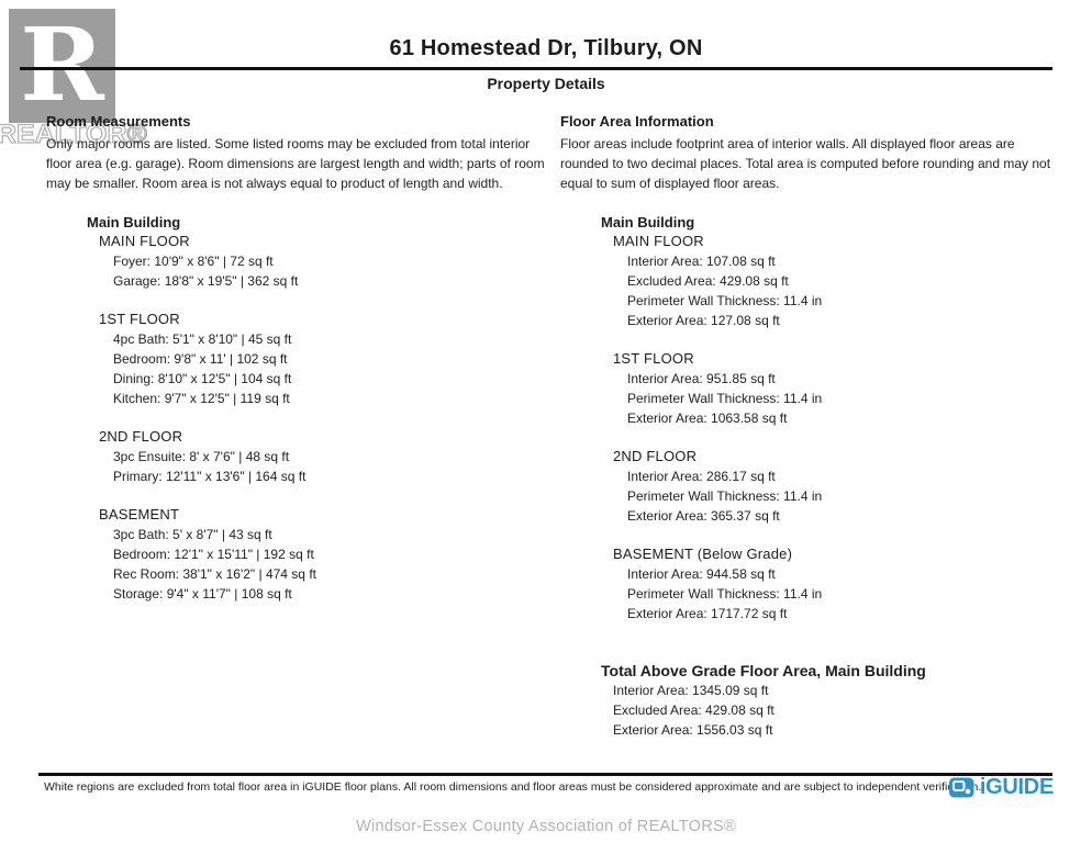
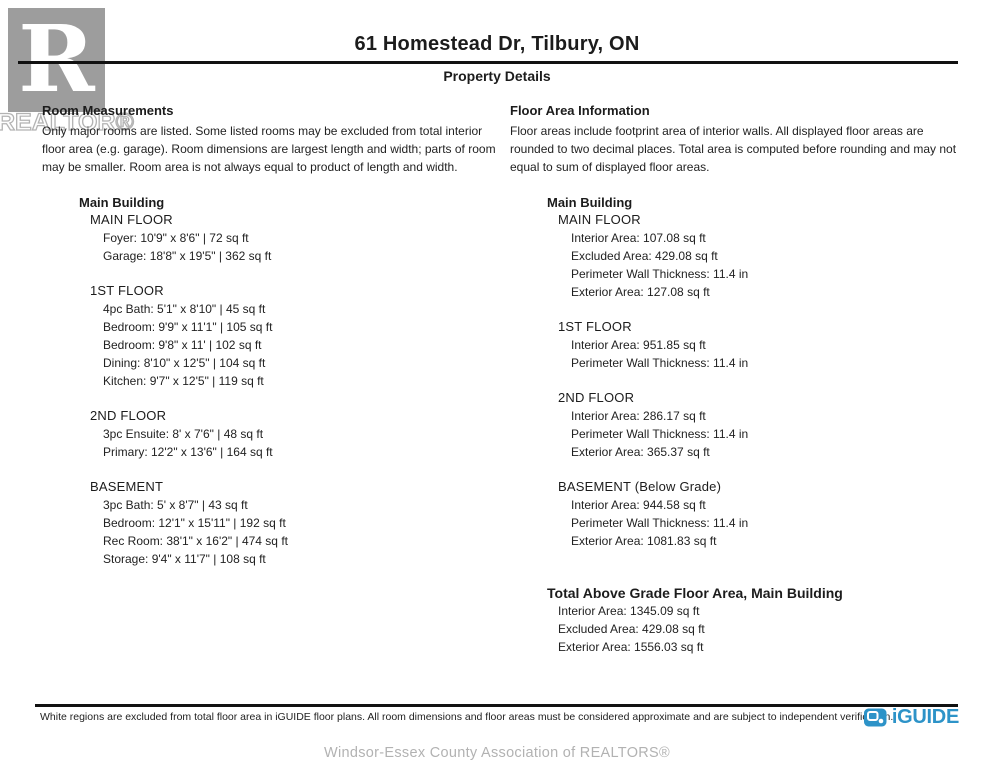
  R
  REALTOR®
  61 Homestead Dr, Tilbury, ON
  Property Details
  Room Measurements
  Only major rooms are listed. Some listed rooms may be excluded from total interior floor area (e.g. garage). Room dimensions are largest length and width; parts of room may be smaller. Room area is not always equal to product of length and width.
  Main Building
  MAIN FLOOR
  Foyer: 10'9" x 8'6" | 72 sq ft
  Garage: 18'8" x 19'5" | 362 sq ft
  1ST FLOOR
  4pc Bath: 5'1" x 8'10" | 45 sq ft
+ Bedroom: 9'9" x 11'1" | 105 sq ft
  Bedroom: 9'8" x 11' | 102 sq ft
  Dining: 8'10" x 12'5" | 104 sq ft
  Kitchen: 9'7" x 12'5" | 119 sq ft
  2ND FLOOR
  3pc Ensuite: 8' x 7'6" | 48 sq ft
- Primary: 12'11" x 13'6" | 164 sq ft
+ Primary: 12'2" x 13'6" | 164 sq ft
  BASEMENT
  3pc Bath: 5' x 8'7" | 43 sq ft
  Bedroom: 12'1" x 15'11" | 192 sq ft
  Rec Room: 38'1" x 16'2" | 474 sq ft
  Storage: 9'4" x 11'7" | 108 sq ft
  Floor Area Information
  Floor areas include footprint area of interior walls. All displayed floor areas are rounded to two decimal places. Total area is computed before rounding and may not equal to sum of displayed floor areas.
  Main Building
  MAIN FLOOR
  Interior Area: 107.08 sq ft
  Excluded Area: 429.08 sq ft
  Perimeter Wall Thickness: 11.4 in
  Exterior Area: 127.08 sq ft
  1ST FLOOR
  Interior Area: 951.85 sq ft
  Perimeter Wall Thickness: 11.4 in
- Exterior Area: 1063.58 sq ft
  2ND FLOOR
  Interior Area: 286.17 sq ft
  Perimeter Wall Thickness: 11.4 in
  Exterior Area: 365.37 sq ft
  BASEMENT (Below Grade)
  Interior Area: 944.58 sq ft
  Perimeter Wall Thickness: 11.4 in
- Exterior Area: 1717.72 sq ft
+ Exterior Area: 1081.83 sq ft
  Total Above Grade Floor Area, Main Building
  Interior Area: 1345.09 sq ft
  Excluded Area: 429.08 sq ft
  Exterior Area: 1556.03 sq ft
  White regions are excluded from total floor area in iGUIDE floor plans. All room dimensions and floor areas must be considered approximate and are subject to independent verifin.
  iGUIDE
  Windsor-Essex County Association of REALTORS®
